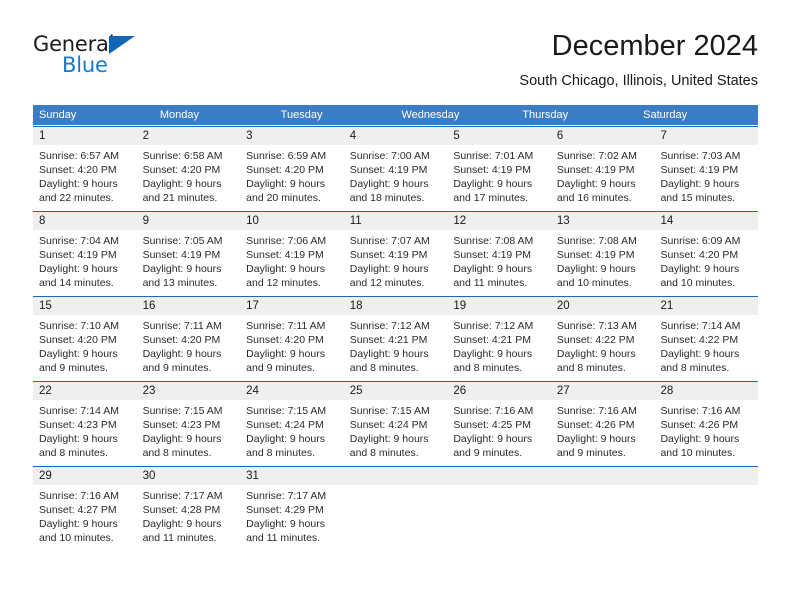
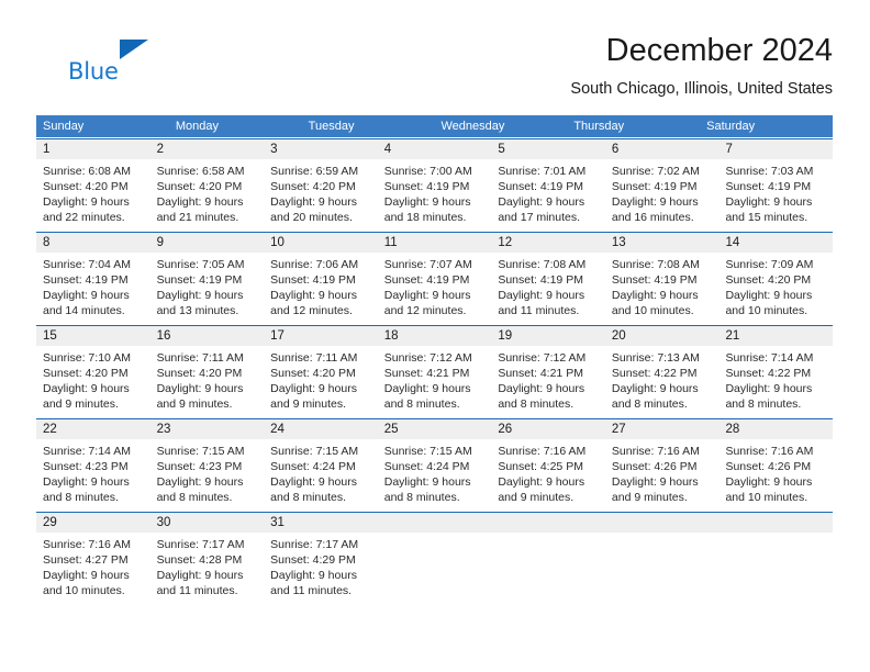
- General
  Blue
  December 2024
  South Chicago, Illinois, United States
  Sunday
  Monday
  Tuesday
  Wednesday
  Thursday
  Saturday
  1
- Sunrise: 6:57 AM
+ Sunrise: 6:08 AM
  Sunset: 4:20 PM
  Daylight: 9 hours
  and 22 minutes.
  2
  Sunrise: 6:58 AM
  Sunset: 4:20 PM
  Daylight: 9 hours
  and 21 minutes.
  3
  Sunrise: 6:59 AM
  Sunset: 4:20 PM
  Daylight: 9 hours
  and 20 minutes.
  4
  Sunrise: 7:00 AM
  Sunset: 4:19 PM
  Daylight: 9 hours
  and 18 minutes.
  5
  Sunrise: 7:01 AM
  Sunset: 4:19 PM
  Daylight: 9 hours
  and 17 minutes.
  6
  Sunrise: 7:02 AM
  Sunset: 4:19 PM
  Daylight: 9 hours
  and 16 minutes.
  7
  Sunrise: 7:03 AM
  Sunset: 4:19 PM
  Daylight: 9 hours
  and 15 minutes.
  8
  Sunrise: 7:04 AM
  Sunset: 4:19 PM
  Daylight: 9 hours
  and 14 minutes.
  9
  Sunrise: 7:05 AM
  Sunset: 4:19 PM
  Daylight: 9 hours
  and 13 minutes.
  10
  Sunrise: 7:06 AM
  Sunset: 4:19 PM
  Daylight: 9 hours
  and 12 minutes.
  11
  Sunrise: 7:07 AM
  Sunset: 4:19 PM
  Daylight: 9 hours
  and 12 minutes.
  12
  Sunrise: 7:08 AM
  Sunset: 4:19 PM
  Daylight: 9 hours
  and 11 minutes.
  13
  Sunrise: 7:08 AM
  Sunset: 4:19 PM
  Daylight: 9 hours
  and 10 minutes.
  14
- Sunrise: 6:09 AM
+ Sunrise: 7:09 AM
  Sunset: 4:20 PM
  Daylight: 9 hours
  and 10 minutes.
  15
  Sunrise: 7:10 AM
  Sunset: 4:20 PM
  Daylight: 9 hours
  and 9 minutes.
  16
  Sunrise: 7:11 AM
  Sunset: 4:20 PM
  Daylight: 9 hours
  and 9 minutes.
  17
  Sunrise: 7:11 AM
  Sunset: 4:20 PM
  Daylight: 9 hours
  and 9 minutes.
  18
  Sunrise: 7:12 AM
  Sunset: 4:21 PM
  Daylight: 9 hours
  and 8 minutes.
  19
  Sunrise: 7:12 AM
  Sunset: 4:21 PM
  Daylight: 9 hours
  and 8 minutes.
  20
  Sunrise: 7:13 AM
  Sunset: 4:22 PM
  Daylight: 9 hours
  and 8 minutes.
  21
  Sunrise: 7:14 AM
  Sunset: 4:22 PM
  Daylight: 9 hours
  and 8 minutes.
  22
  Sunrise: 7:14 AM
  Sunset: 4:23 PM
  Daylight: 9 hours
  and 8 minutes.
  23
  Sunrise: 7:15 AM
  Sunset: 4:23 PM
  Daylight: 9 hours
  and 8 minutes.
  24
  Sunrise: 7:15 AM
  Sunset: 4:24 PM
  Daylight: 9 hours
  and 8 minutes.
  25
  Sunrise: 7:15 AM
  Sunset: 4:24 PM
  Daylight: 9 hours
  and 8 minutes.
  26
  Sunrise: 7:16 AM
  Sunset: 4:25 PM
  Daylight: 9 hours
  and 9 minutes.
  27
  Sunrise: 7:16 AM
  Sunset: 4:26 PM
  Daylight: 9 hours
  and 9 minutes.
  28
  Sunrise: 7:16 AM
  Sunset: 4:26 PM
  Daylight: 9 hours
  and 10 minutes.
  29
  Sunrise: 7:16 AM
  Sunset: 4:27 PM
  Daylight: 9 hours
  and 10 minutes.
  30
  Sunrise: 7:17 AM
  Sunset: 4:28 PM
  Daylight: 9 hours
  and 11 minutes.
  31
  Sunrise: 7:17 AM
  Sunset: 4:29 PM
  Daylight: 9 hours
  and 11 minutes.
